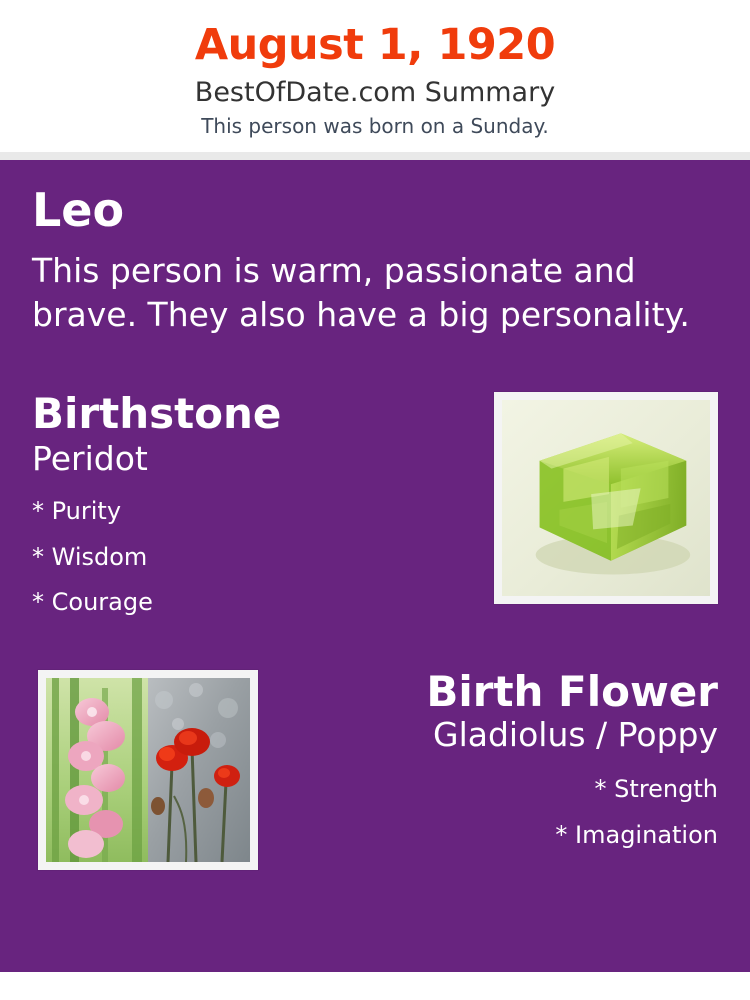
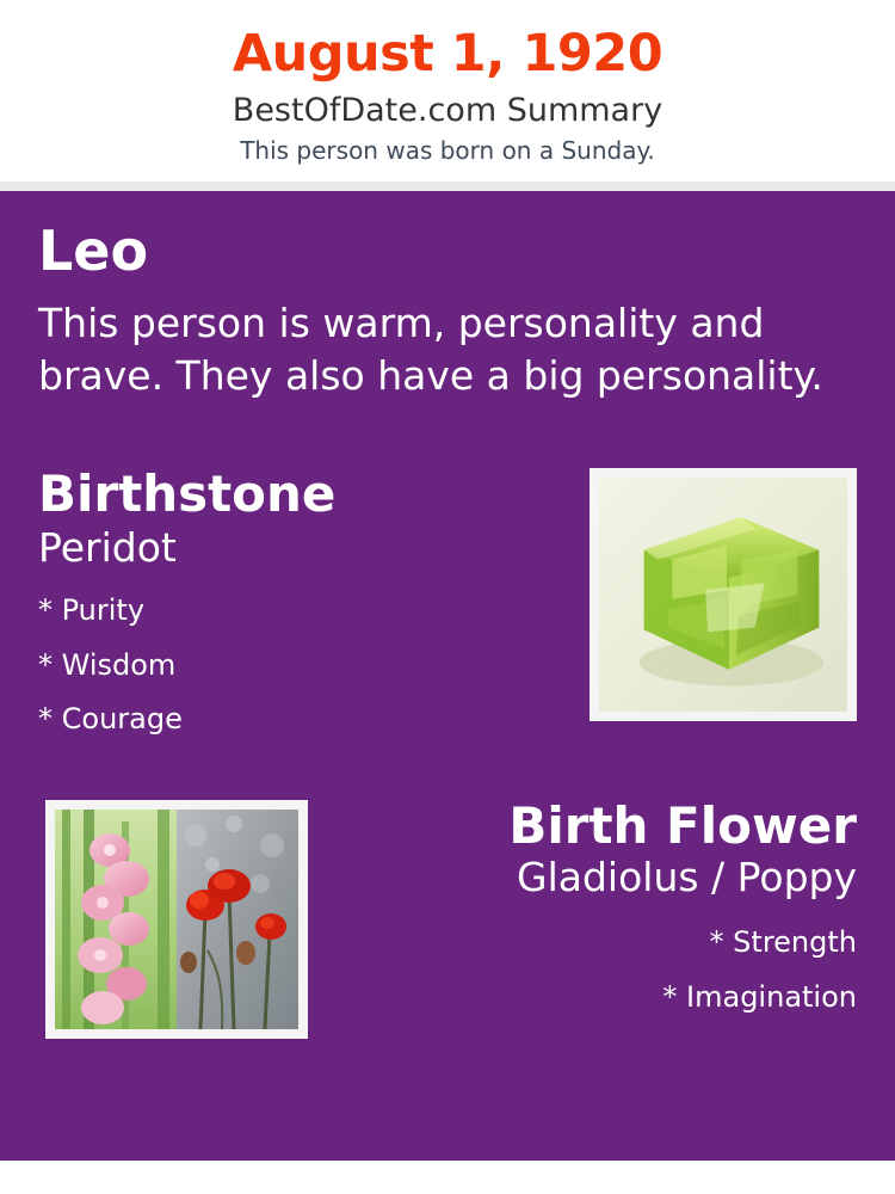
  August 1, 1920
  BestOfDate.com Summary
  This person was born on a Sunday.
  Leo
- This person is warm, passionate and brave. They also have a big personality.
+ This person is warm, personality and brave. They also have a big personality.
  Birthstone
  Peridot
  * Purity
  * Wisdom
  * Courage
  Birth Flower
  Gladiolus / Poppy
  * Strength
  * Imagination
